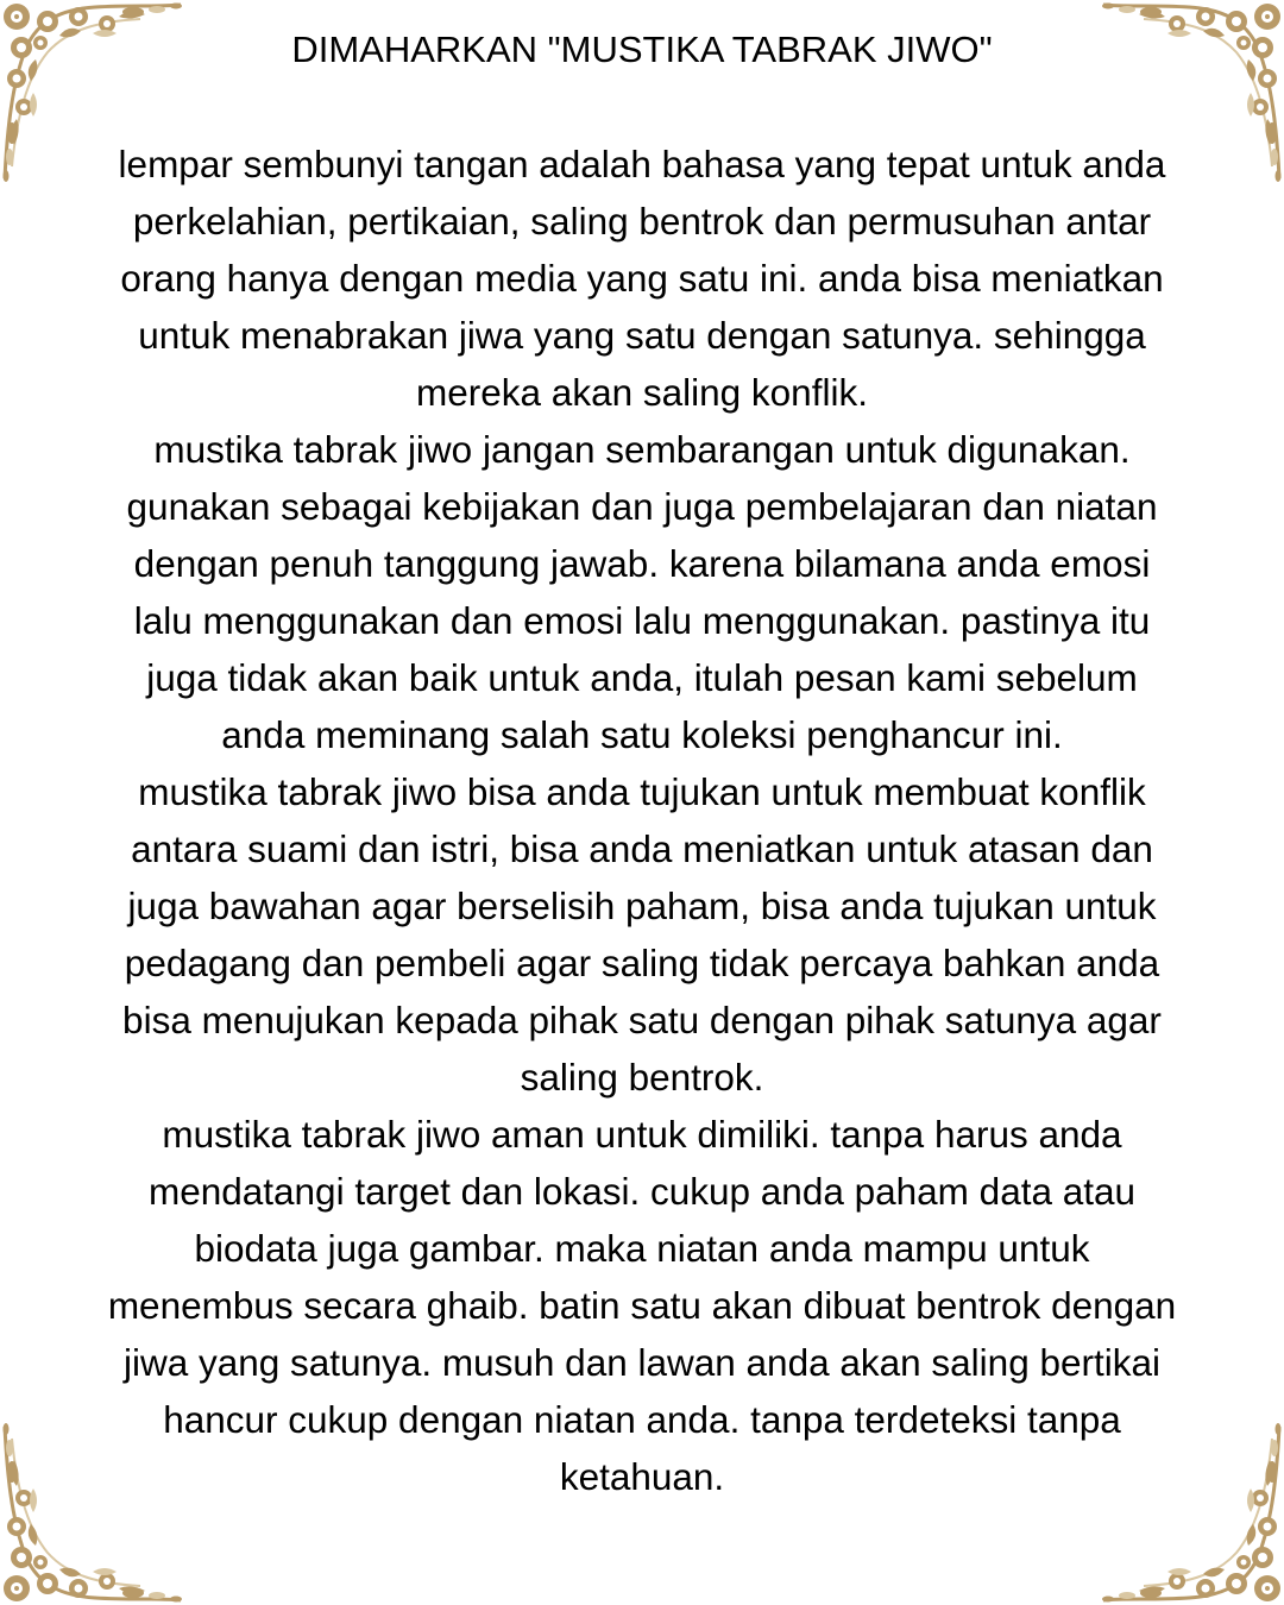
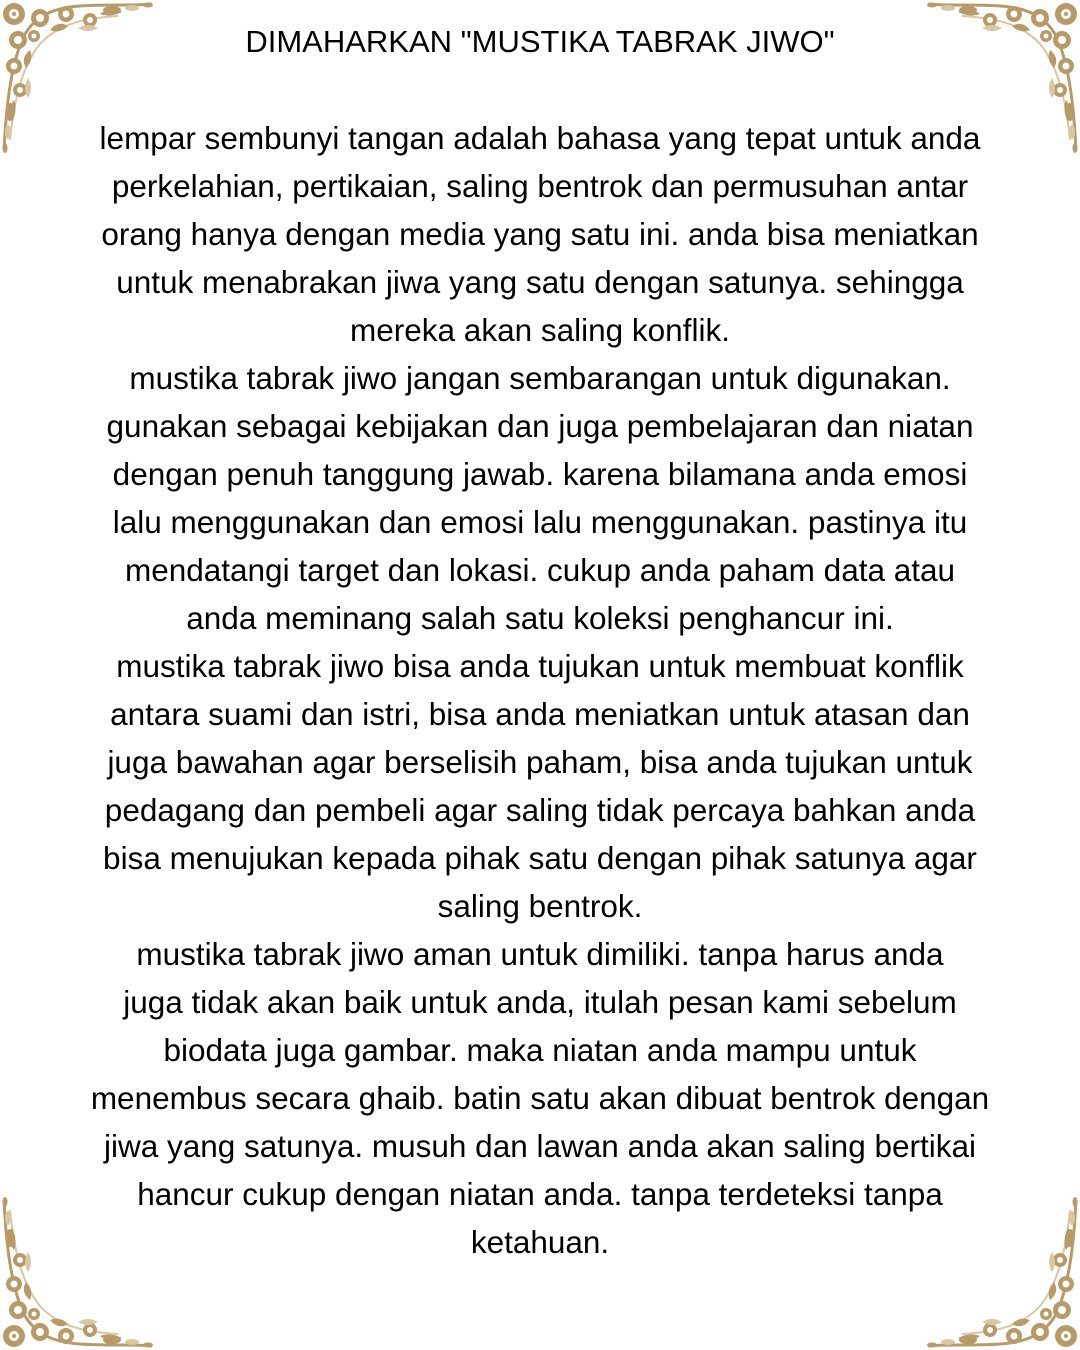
  DIMAHARKAN "MUSTIKA TABRAK JIWO"
  lempar sembunyi tangan adalah bahasa yang tepat untuk anda
  perkelahian, pertikaian, saling bentrok dan permusuhan antar
  orang hanya dengan media yang satu ini. anda bisa meniatkan
  untuk menabrakan jiwa yang satu dengan satunya. sehingga
  mereka akan saling konflik.
  mustika tabrak jiwo jangan sembarangan untuk digunakan.
  gunakan sebagai kebijakan dan juga pembelajaran dan niatan
  dengan penuh tanggung jawab. karena bilamana anda emosi
  lalu menggunakan dan emosi lalu menggunakan. pastinya itu
- juga tidak akan baik untuk anda, itulah pesan kami sebelum
+ mendatangi target dan lokasi. cukup anda paham data atau
  anda meminang salah satu koleksi penghancur ini.
  mustika tabrak jiwo bisa anda tujukan untuk membuat konflik
  antara suami dan istri, bisa anda meniatkan untuk atasan dan
  juga bawahan agar berselisih paham, bisa anda tujukan untuk
  pedagang dan pembeli agar saling tidak percaya bahkan anda
  bisa menujukan kepada pihak satu dengan pihak satunya agar
  saling bentrok.
  mustika tabrak jiwo aman untuk dimiliki. tanpa harus anda
- mendatangi target dan lokasi. cukup anda paham data atau
+ juga tidak akan baik untuk anda, itulah pesan kami sebelum
  biodata juga gambar. maka niatan anda mampu untuk
  menembus secara ghaib. batin satu akan dibuat bentrok dengan
  jiwa yang satunya. musuh dan lawan anda akan saling bertikai
  hancur cukup dengan niatan anda. tanpa terdeteksi tanpa
  ketahuan.
